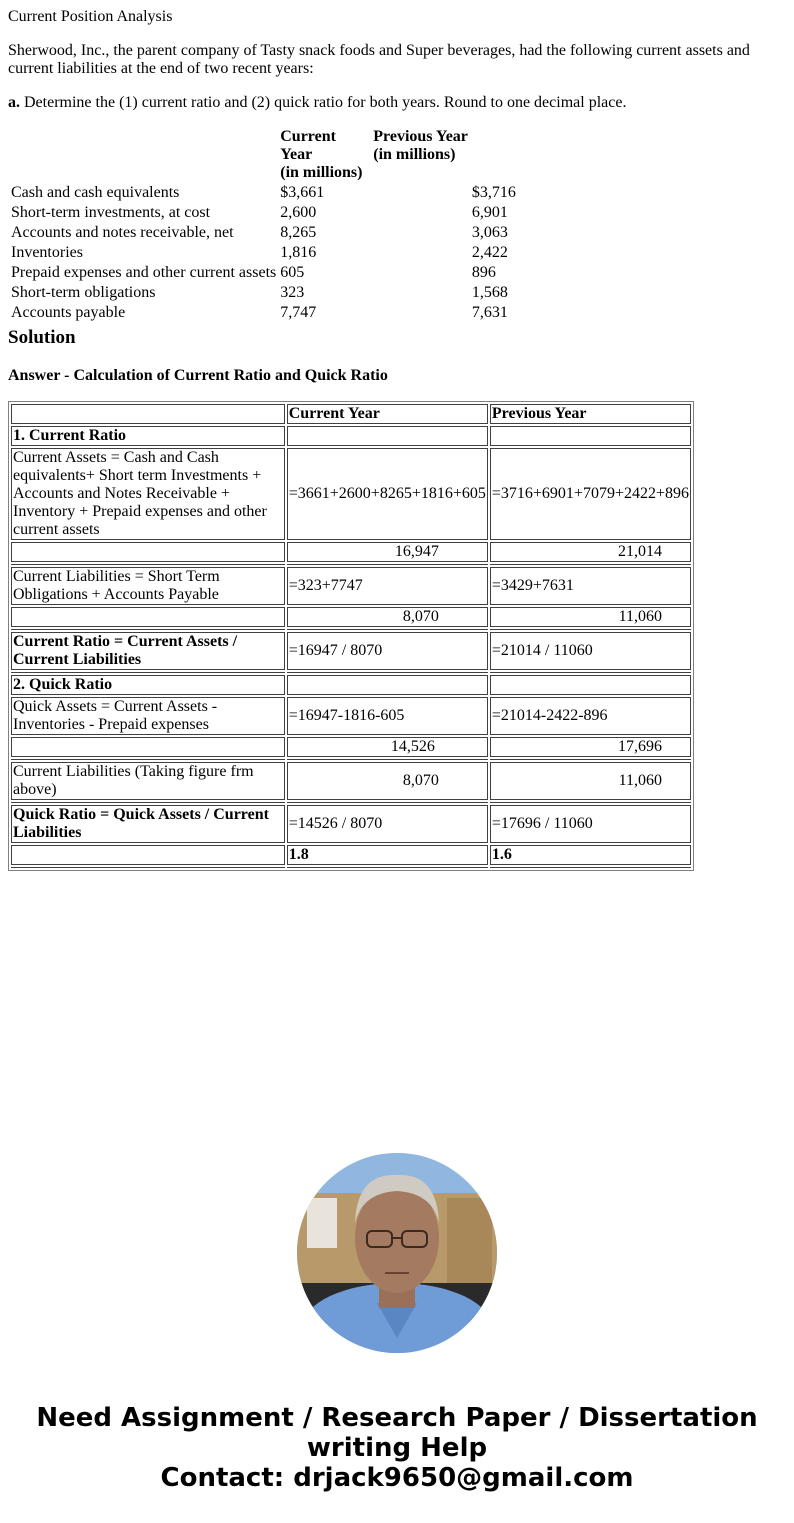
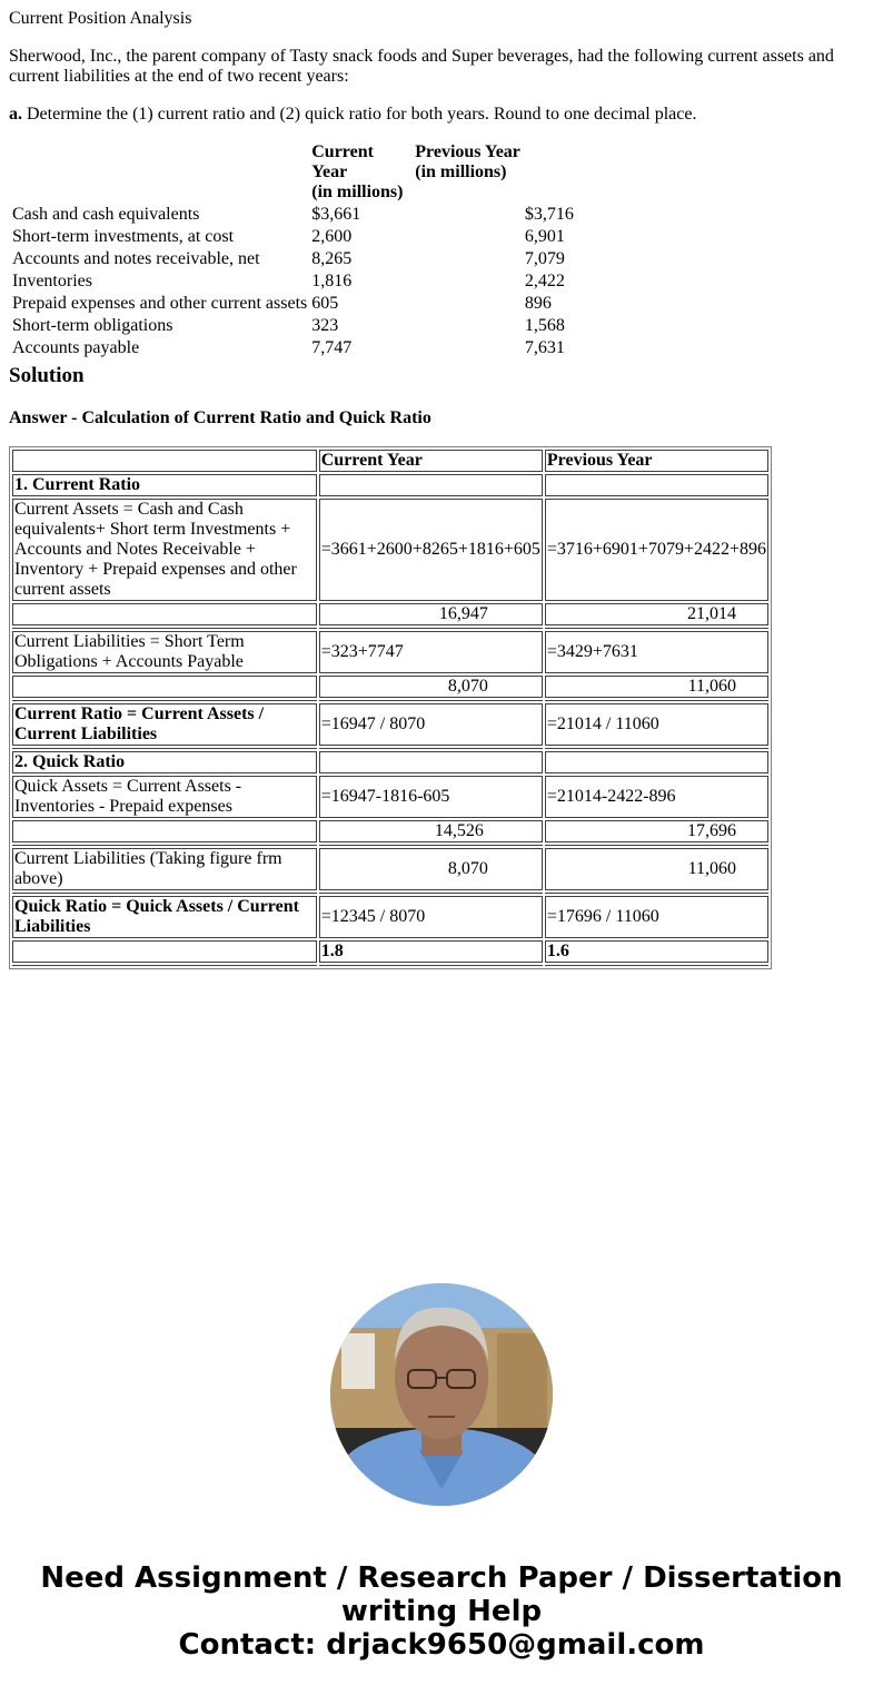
  Current Position Analysis
  Sherwood, Inc., the parent company of Tasty snack foods and Super beverages, had the following current assets and current liabilities at the end of two recent years:
  a. Determine the (1) current ratio and (2) quick ratio for both years. Round to one decimal place.
  	Current Year(in millions)	Previous Year(in millions)
  Cash and cash equivalents	$3,661		$3,716
  Short-term investments, at cost	2,600		6,901
- Accounts and notes receivable, net	8,265		3,063
+ Accounts and notes receivable, net	8,265		7,079
  Inventories	1,816		2,422
  Prepaid expenses and other current assets	605		896
  Short-term obligations	323		1,568
  Accounts payable	7,747		7,631
  Solution
  Answer - Calculation of Current Ratio and Quick Ratio
  	Current Year	Previous Year
  1. Current Ratio
  Current Assets = Cash and Cash equivalents+ Short term Investments + Accounts and Notes Receivable + Inventory + Prepaid expenses and other current assets	=3661+2600+8265+1816+605	=3716+6901+7079+2422+896
  	16,947	21,014
  Current Liabilities = Short Term Obligations + Accounts Payable	=323+7747	=3429+7631
  	8,070	11,060
  Current Ratio = Current Assets / Current Liabilities	=16947 / 8070	=21014 / 11060
  2. Quick Ratio
  Quick Assets = Current Assets - Inventories - Prepaid expenses	=16947-1816-605	=21014-2422-896
  	14,526	17,696
  Current Liabilities (Taking figure frm above)	8,070	11,060
- Quick Ratio = Quick Assets / Current Liabilities	=14526 / 8070	=17696 / 11060
+ Quick Ratio = Quick Assets / Current Liabilities	=12345 / 8070	=17696 / 11060
  	1.8	1.6
  Need Assignment / Research Paper / Dissertation
  writing Help
  Contact: drjack9650@gmail.com
